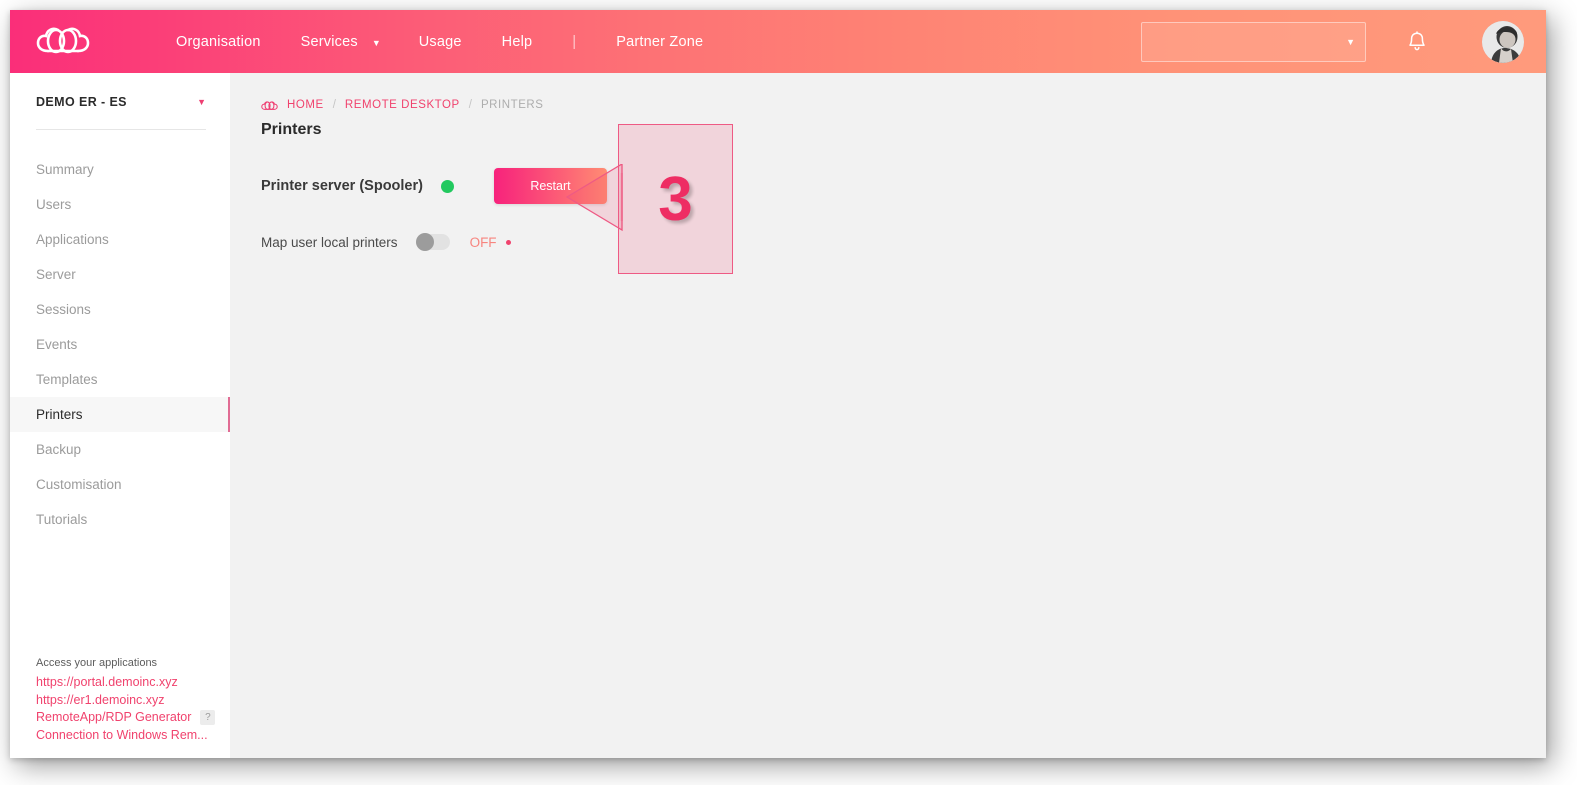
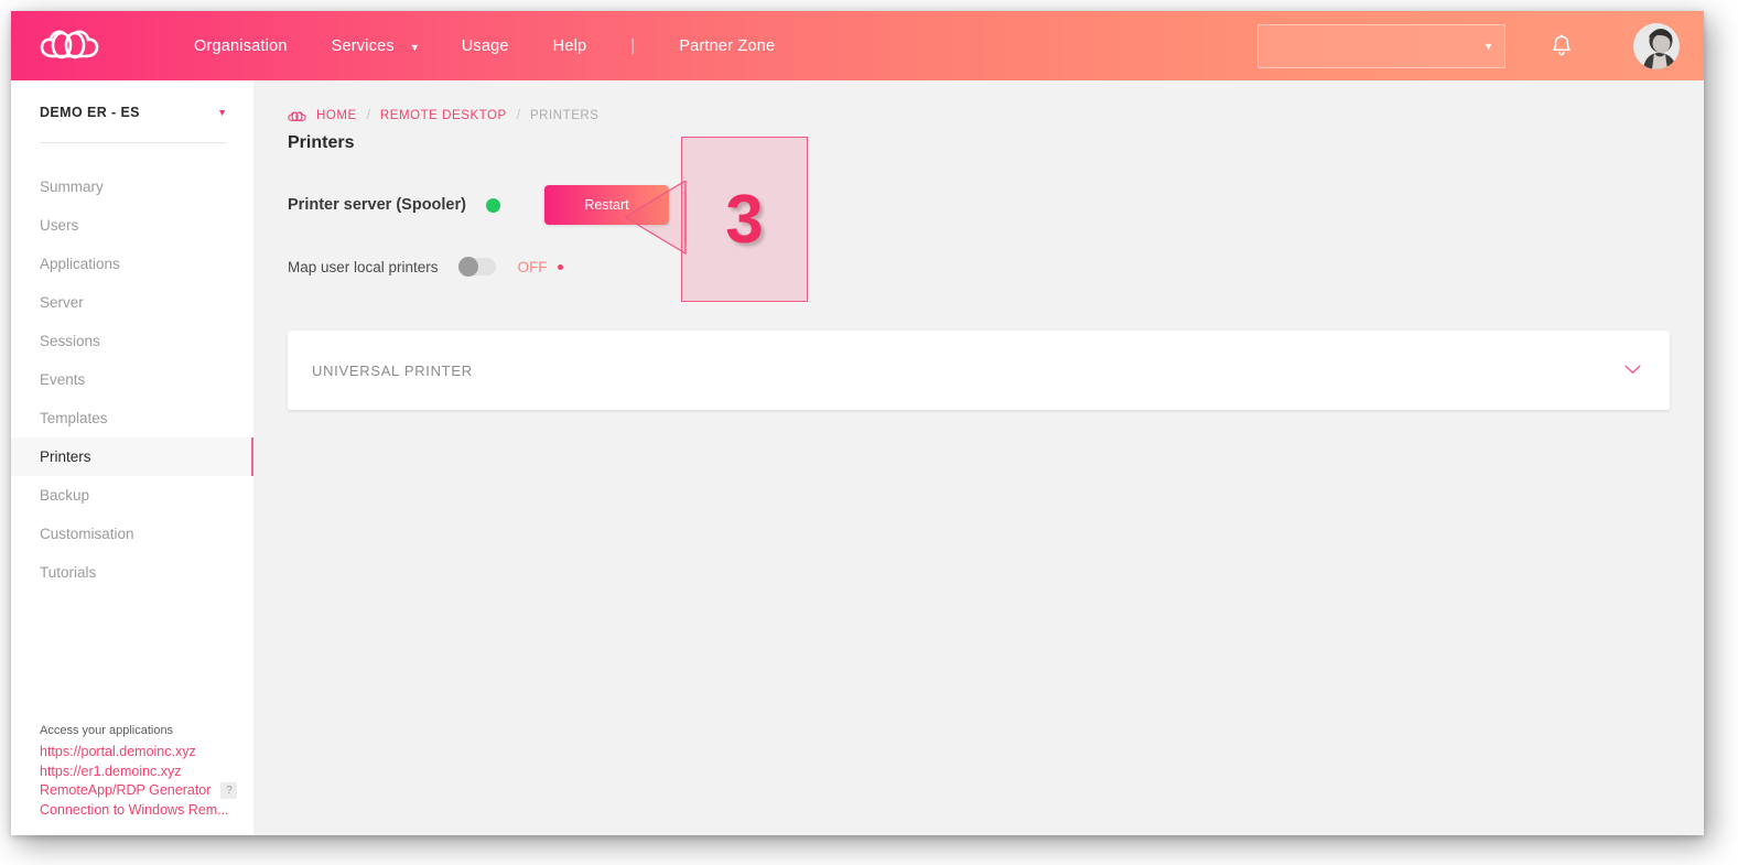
  Organisation
  Services
  ▼
  Usage
  Help
  |
  Partner Zone
  ▼
  DEMO ER - ES
  ▼
  Summary
  Users
  Applications
  Server
  Sessions
  Events
  Templates
  Printers
  Backup
  Customisation
  Tutorials
  Access your applications
  https://portal.demoinc.xyz
  https://er1.demoinc.xyz
  RemoteApp/RDP Generator
  ?
  Connection to Windows Rem...
  HOME
  /
  REMOTE DESKTOP
  /
  PRINTERS
  Printers
  Printer server (Spooler)
  Restart
  Map user local printers
  OFF
+ UNIVERSAL PRINTER
  3
